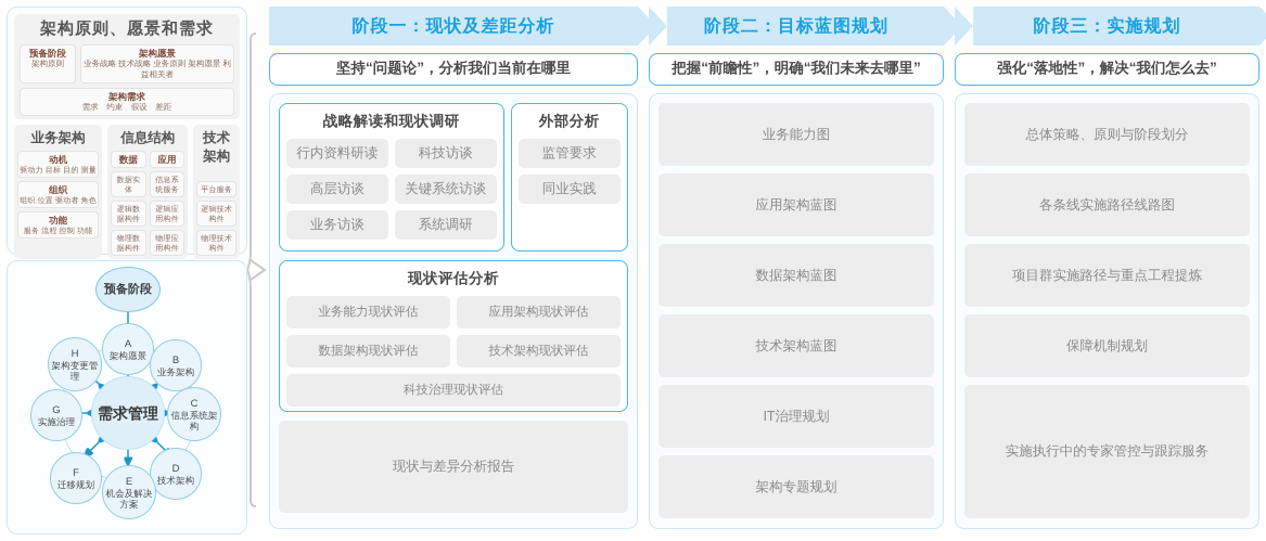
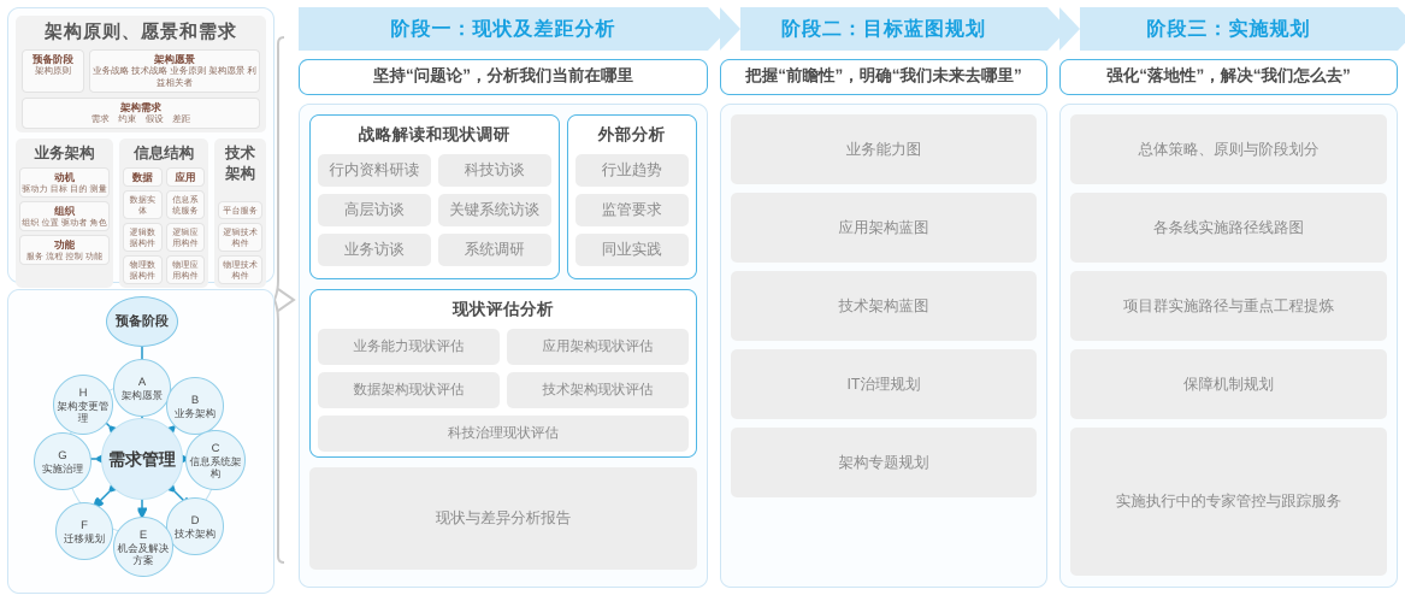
  架构原则、愿景和需求
  预备阶段
  架构原则
  架构愿景
  业务战略 技术战略 业务原则 架构愿景 利益相关者
  架构需求
  需求 约束 假设 差距
  业务架构
  动机
  驱动力 目标 目的 测量
  组织
  组织 位置 驱动者 角色
  功能
  服务 流程 控制 功能
  信息结构
  数据
  数据实体
  逻辑数据构件
  物理数据构件
  应用
  信息系统服务
  逻辑应用构件
  物理应用构件
  技术架构
  平台服务
  逻辑技术构件
  物理技术构件
  预备阶段
  需求管理
  A
  架构愿景
  B
  业务架构
  C
  信息系统架构
  D
  技术架构
  E
  机会及解决方案
  F
  迁移规划
  G
  实施治理
  H
  架构变更管理
  阶段一：现状及差距分析
  坚持“问题论”，分析我们当前在哪里
  战略解读和现状调研
  行内资料研读
  科技访谈
  高层访谈
  关键系统访谈
  业务访谈
  系统调研
  外部分析
+ 行业趋势
  监管要求
  同业实践
  现状评估分析
  业务能力现状评估
  应用架构现状评估
  数据架构现状评估
  技术架构现状评估
  科技治理现状评估
  现状与差异分析报告
  阶段二：目标蓝图规划
  把握“前瞻性”，明确“我们未来去哪里”
  业务能力图
  应用架构蓝图
- 数据架构蓝图
  技术架构蓝图
  IT治理规划
  架构专题规划
  阶段三：实施规划
  强化“落地性”，解决“我们怎么去”
  总体策略、原则与阶段划分
  各条线实施路径线路图
  项目群实施路径与重点工程提炼
  保障机制规划
  实施执行中的专家管控与跟踪服务
